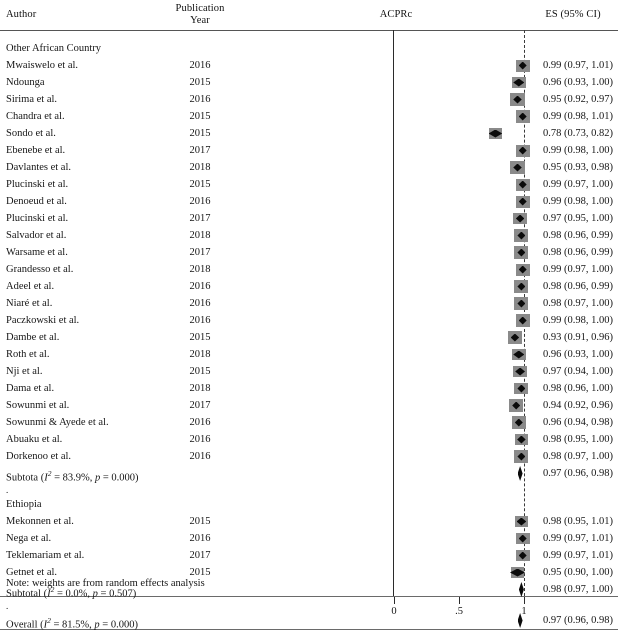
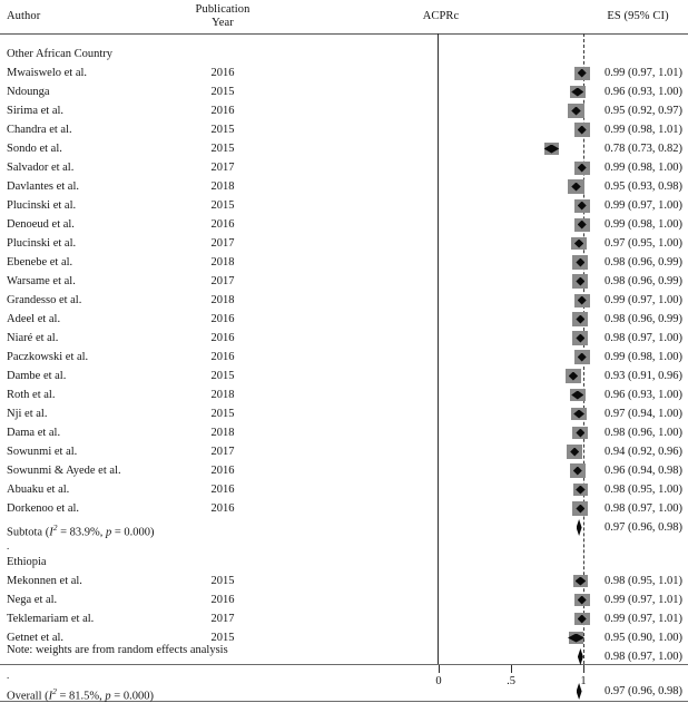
  Author
  Publication
  Year
  ACPRc
  ES (95% CI)
  Other African Country
  Mwaiswelo et al.
  2016
  0.99 (0.97, 1.01)
  Ndounga
  2015
  0.96 (0.93, 1.00)
  Sirima et al.
  2016
  0.95 (0.92, 0.97)
  Chandra et al.
  2015
  0.99 (0.98, 1.01)
  Sondo et al.
  2015
  0.78 (0.73, 0.82)
- Ebenebe et al.
+ Salvador et al.
  2017
  0.99 (0.98, 1.00)
  Davlantes et al.
  2018
  0.95 (0.93, 0.98)
  Plucinski et al.
  2015
  0.99 (0.97, 1.00)
  Denoeud et al.
  2016
  0.99 (0.98, 1.00)
  Plucinski et al.
  2017
  0.97 (0.95, 1.00)
- Salvador et al.
+ Ebenebe et al.
  2018
  0.98 (0.96, 0.99)
  Warsame et al.
  2017
  0.98 (0.96, 0.99)
  Grandesso et al.
  2018
  0.99 (0.97, 1.00)
  Adeel et al.
  2016
  0.98 (0.96, 0.99)
  Niaré et al.
  2016
  0.98 (0.97, 1.00)
  Paczkowski et al.
  2016
  0.99 (0.98, 1.00)
  Dambe et al.
  2015
  0.93 (0.91, 0.96)
  Roth et al.
  2018
  0.96 (0.93, 1.00)
  Nji et al.
  2015
  0.97 (0.94, 1.00)
  Dama et al.
  2018
  0.98 (0.96, 1.00)
  Sowunmi et al.
  2017
  0.94 (0.92, 0.96)
  Sowunmi & Ayede et al.
  2016
  0.96 (0.94, 0.98)
  Abuaku et al.
  2016
  0.98 (0.95, 1.00)
  Dorkenoo et al.
  2016
  0.98 (0.97, 1.00)
  Subtota (I2 = 83.9%, p = 0.000)
  0.97 (0.96, 0.98)
  .
  Ethiopia
  Mekonnen et al.
  2015
  0.98 (0.95, 1.01)
  Nega et al.
  2016
  0.99 (0.97, 1.01)
  Teklemariam et al.
  2017
  0.99 (0.97, 1.01)
  Getnet et al.
  2015
  0.95 (0.90, 1.00)
- Subtotal (I2 = 0.0%, p = 0.507)
  0.98 (0.97, 1.00)
  .
  Overall (I2 = 81.5%, p = 0.000)
  0.97 (0.96, 0.98)
  0
  .5
  1
  Note: weights are from random effects analysis
